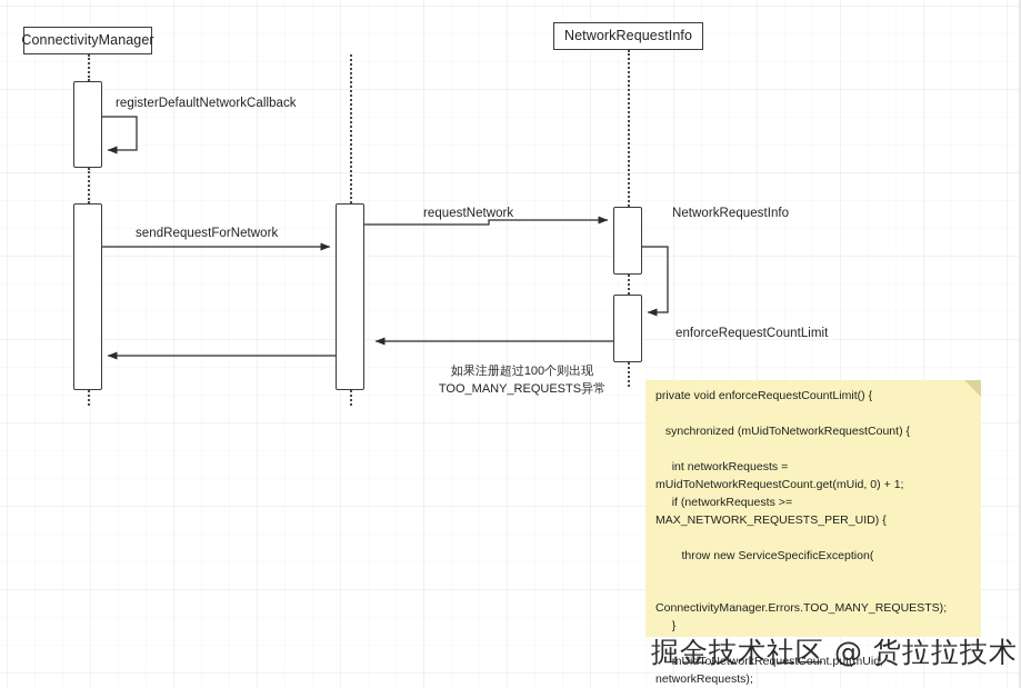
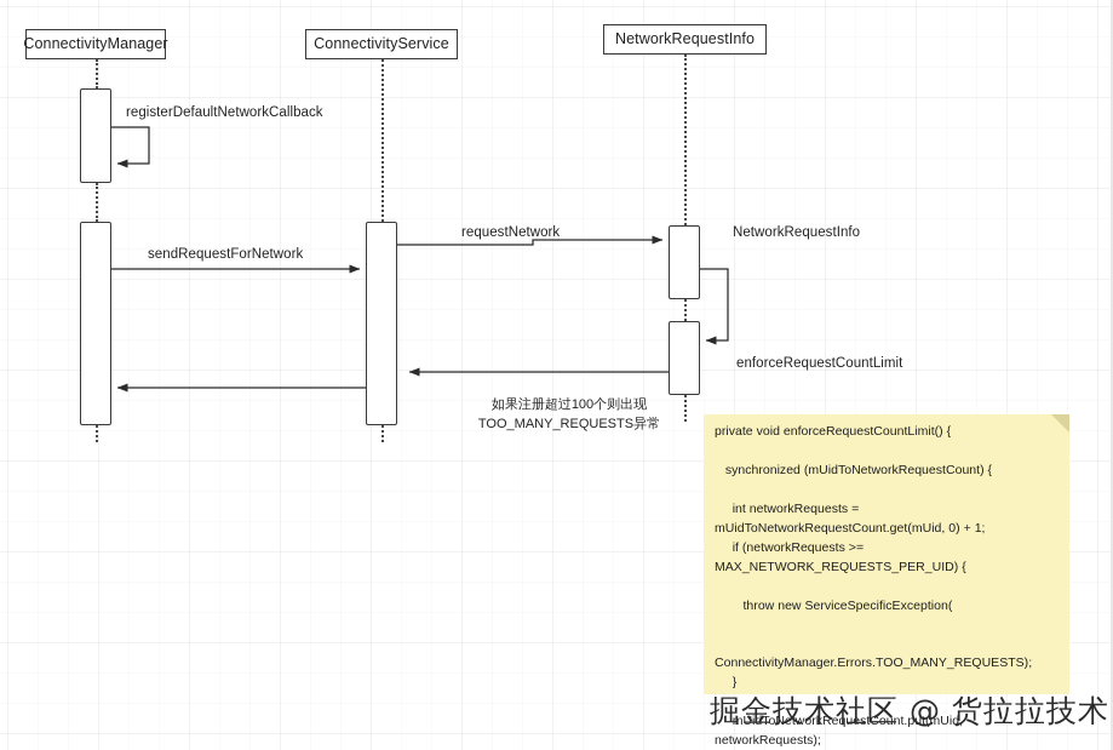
  ConnectivityManager
+ ConnectivityService
  NetworkRequestInfo
  registerDefaultNetworkCallback
  sendRequestForNetwork
  requestNetwork
  NetworkRequestInfo
  enforceRequestCountLimit
  如果注册超过100个则出现
  TOO_MANY_REQUESTS异常
  private void enforceRequestCountLimit() {
  synchronized (mUidToNetworkRequestCount) {
  int networkRequests =
  mUidToNetworkRequestCount.get(mUid, 0) + 1;
  if (networkRequests >=
  MAX_NETWORK_REQUESTS_PER_UID) {
  throw new ServiceSpecificException(
  ConnectivityManager.Errors.TOO_MANY_REQUESTS);
  }
  mUidToNetworkRequestCount.put(mUid,
  networkRequests);
  掘金技术社区 @ 货拉拉技术
